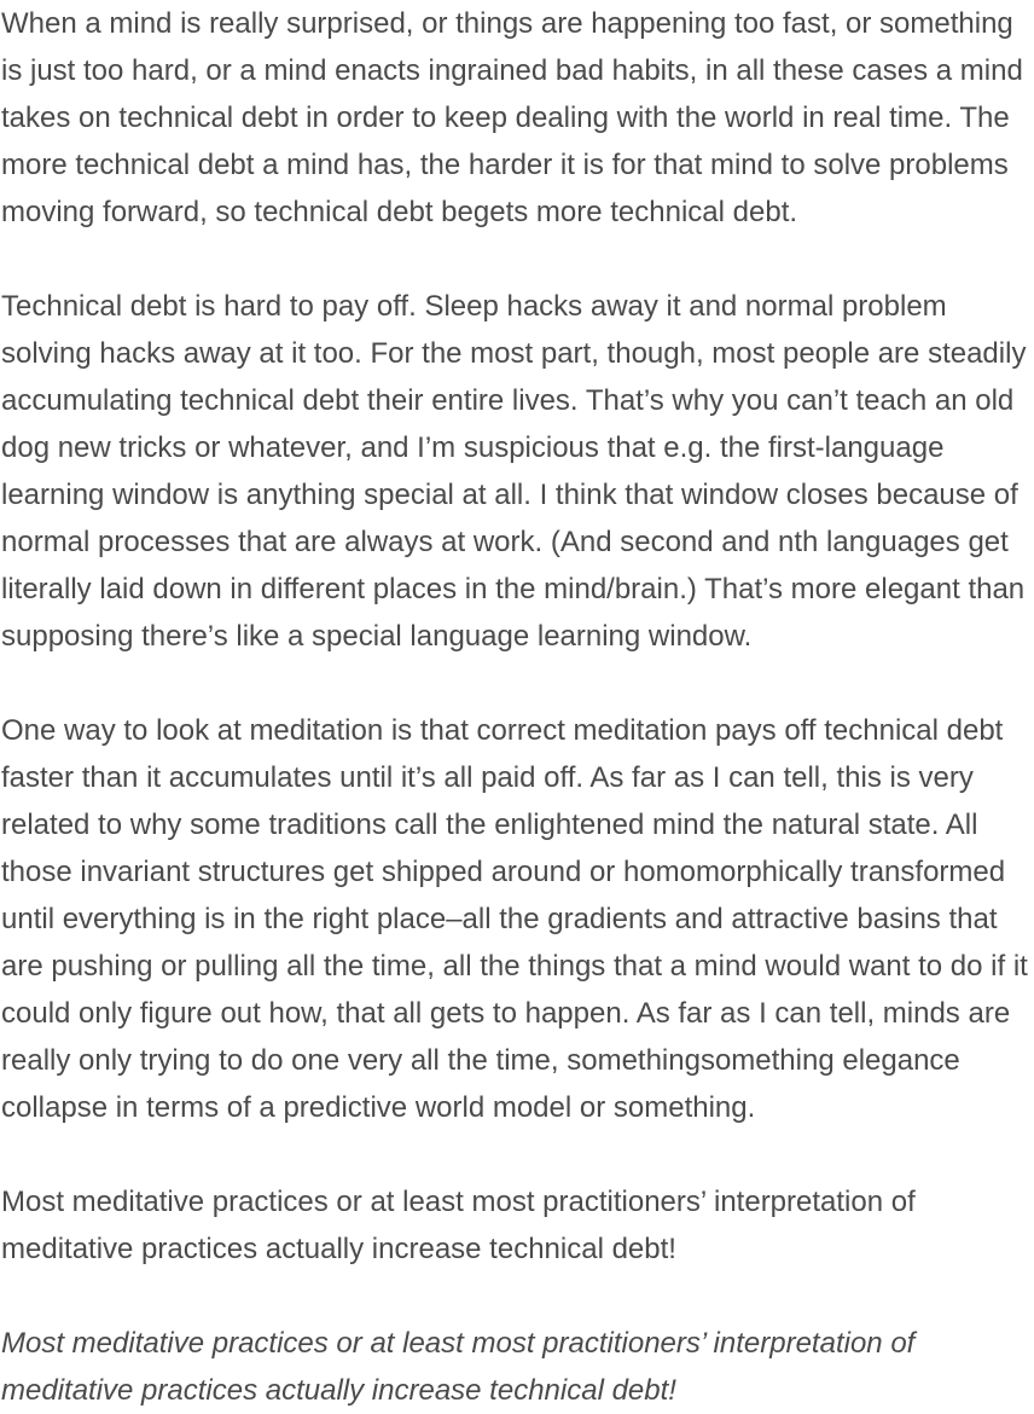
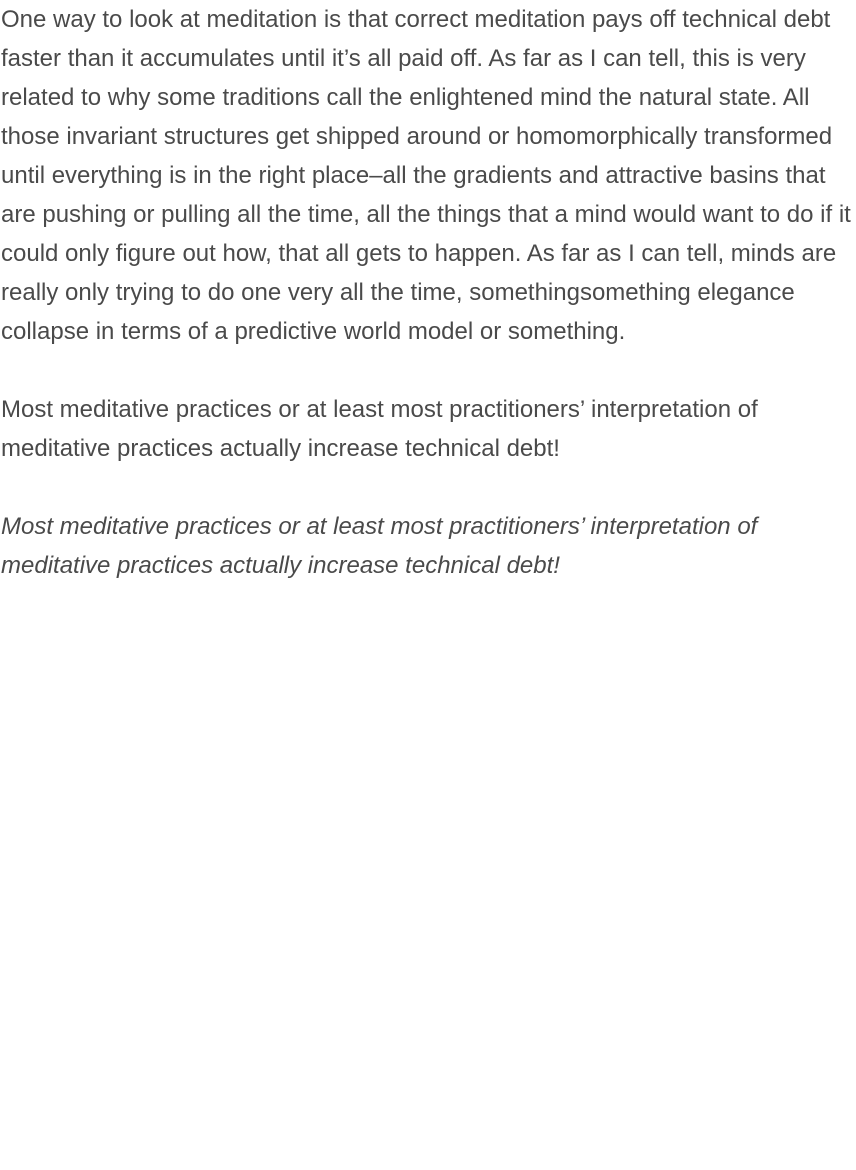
- When a mind is really surprised, or things are happening too fast, or something is just too hard, or a mind enacts ingrained bad habits, in all these cases a mind takes on technical debt in order to keep dealing with the world in real time. The more technical debt a mind has, the harder it is for that mind to solve problems moving forward, so technical debt begets more technical debt.
- Technical debt is hard to pay off. Sleep hacks away it and normal problem solving hacks away at it too. For the most part, though, most people are steadily accumulating technical debt their entire lives. That’s why you can’t teach an old dog new tricks or whatever, and I’m suspicious that e.g. the first-language learning window is anything special at all. I think that window closes because of normal processes that are always at work. (And second and nth languages get literally laid down in different places in the mind/brain.) That’s more elegant than supposing there’s like a special language learning window.
  One way to look at meditation is that correct meditation pays off technical debt faster than it accumulates until it’s all paid off. As far as I can tell, this is very related to why some traditions call the enlightened mind the natural state. All those invariant structures get shipped around or homomorphically transformed until everything is in the right place–all the gradients and attractive basins that are pushing or pulling all the time, all the things that a mind would want to do if it could only figure out how, that all gets to happen. As far as I can tell, minds are really only trying to do one very all the time, somethingsomething elegance collapse in terms of a predictive world model or something.
  Most meditative practices or at least most practitioners’ interpretation of meditative practices actually increase technical debt!
  Most meditative practices or at least most practitioners’ interpretation of meditative practices actually increase technical debt!
